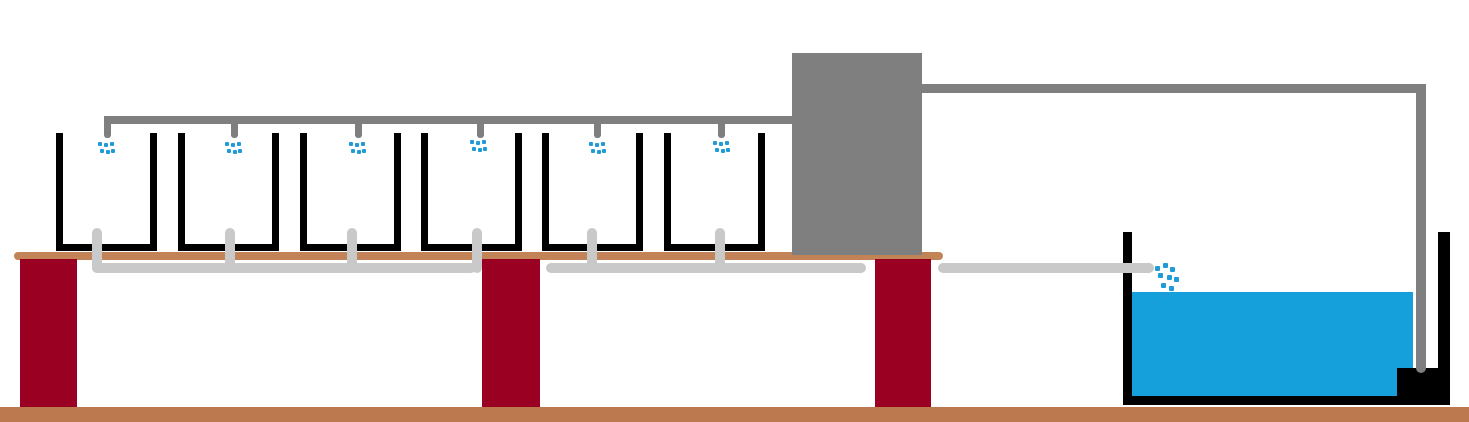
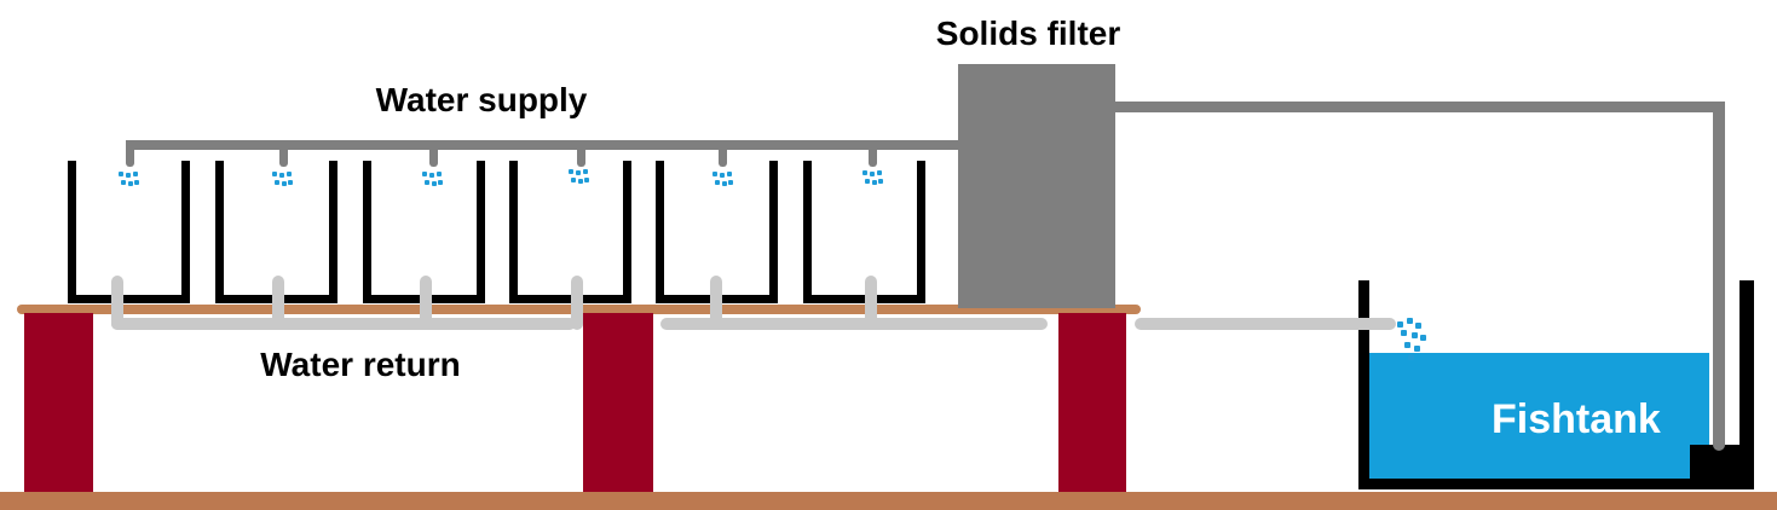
+ Water supply
+ Solids filter
+ Water return
+ Fishtank
